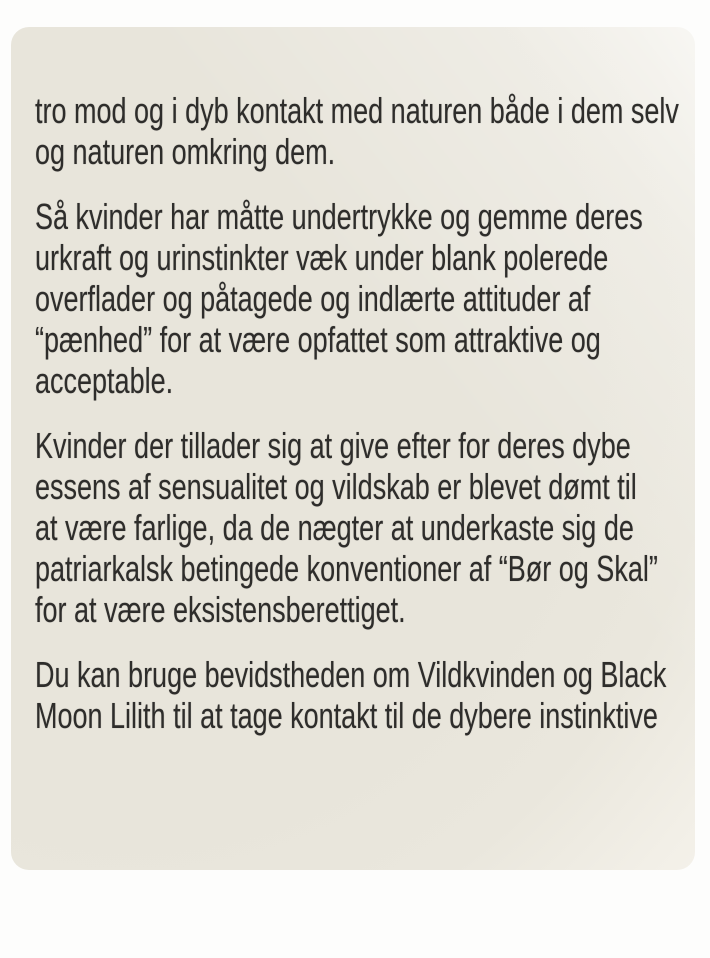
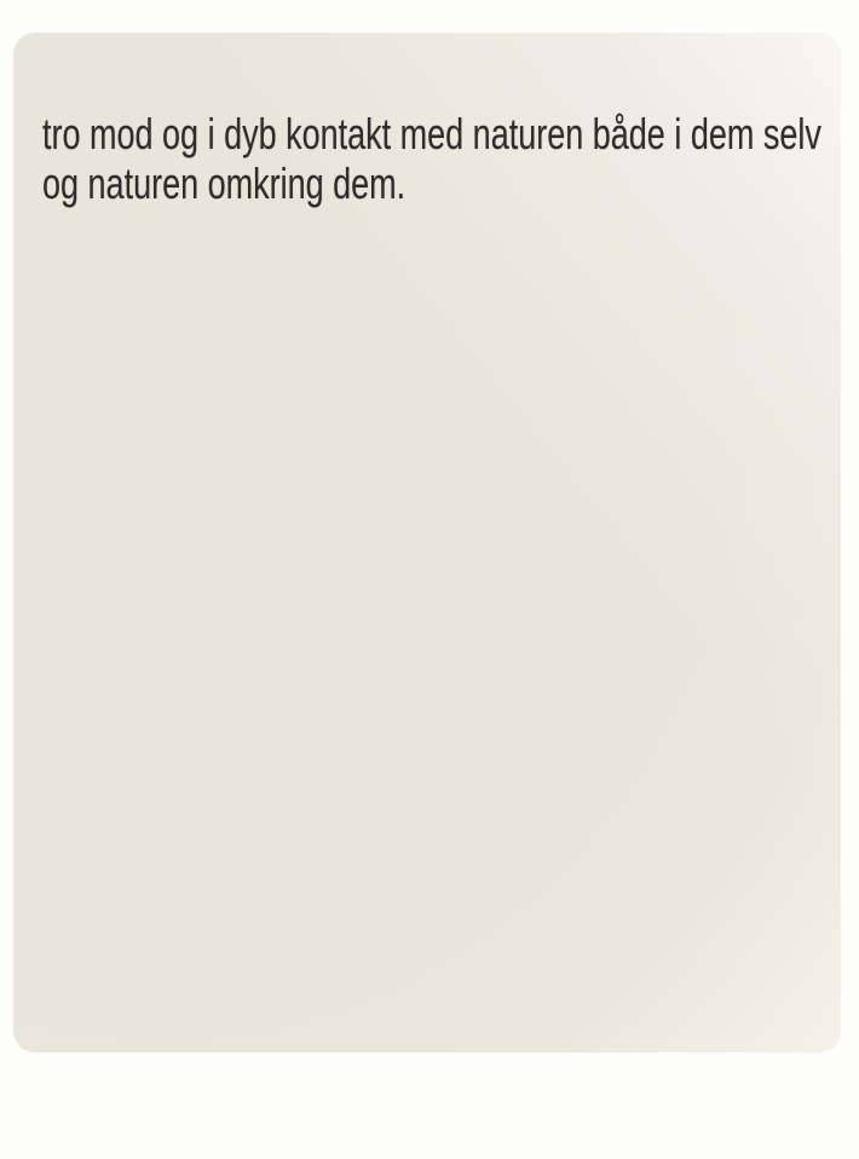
  tro mod og i dyb kontakt med naturen både i dem selv
  og naturen omkring dem.
- Så kvinder har måtte undertrykke og gemme deres
- urkraft og urinstinkter væk under blank polerede
- overflader og påtagede og indlærte attituder af
- “pænhed” for at være opfattet som attraktive og
- acceptable.
- Kvinder der tillader sig at give efter for deres dybe
- essens af sensualitet og vildskab er blevet dømt til
- at være farlige, da de nægter at underkaste sig de
- patriarkalsk betingede konventioner af “Bør og Skal”
- for at være eksistensberettiget.
- Du kan bruge bevidstheden om Vildkvinden og Black
- Moon Lilith til at tage kontakt til de dybere instinktive
